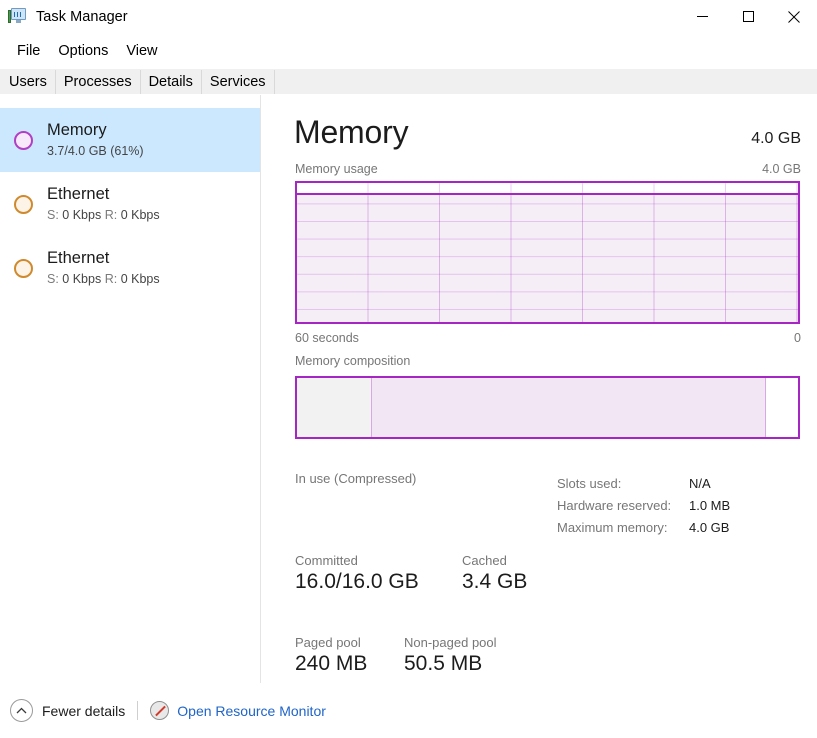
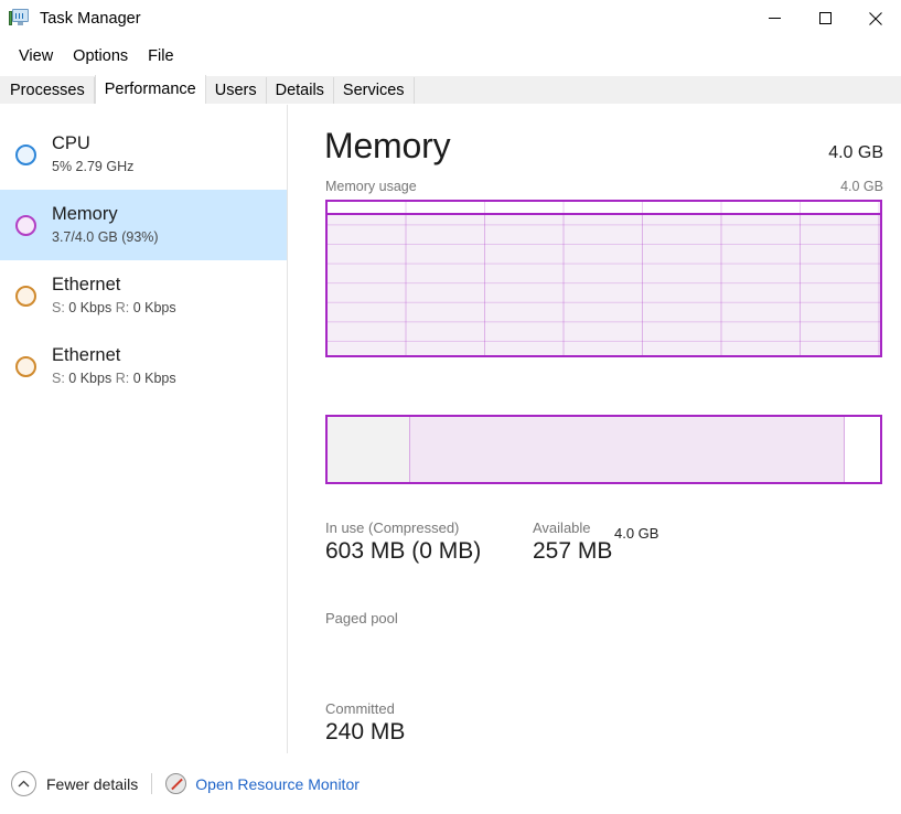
  Task Manager
- File
+ View
  Options
- View
+ File
- Users
+ Processes
+ Performance
- Processes
+ Users
  Details
  Services
+ CPU
+ 5% 2.79 GHz
  Memory
- 3.7/4.0 GB (61%)
+ 3.7/4.0 GB (93%)
  Ethernet
  S: 0 Kbps R: 0 Kbps
  Ethernet
  S: 0 Kbps R: 0 Kbps
  Memory
  4.0 GB
  Memory usage
  4.0 GB
- 60 seconds
- 0
- Memory composition
  In use (Compressed)
+ 603 MB (0 MB)
+ Available
+ 257 MB
- Committed
+ Paged pool
- 16.0/16.0 GB
- Cached
- 3.4 GB
- Paged pool
+ Committed
  240 MB
- Non-paged pool
- 50.5 MB
- Slots used:
- N/A
- Hardware reserved:
- 1.0 MB
- Maximum memory:
  4.0 GB
  Fewer details
  Open Resource Monitor
